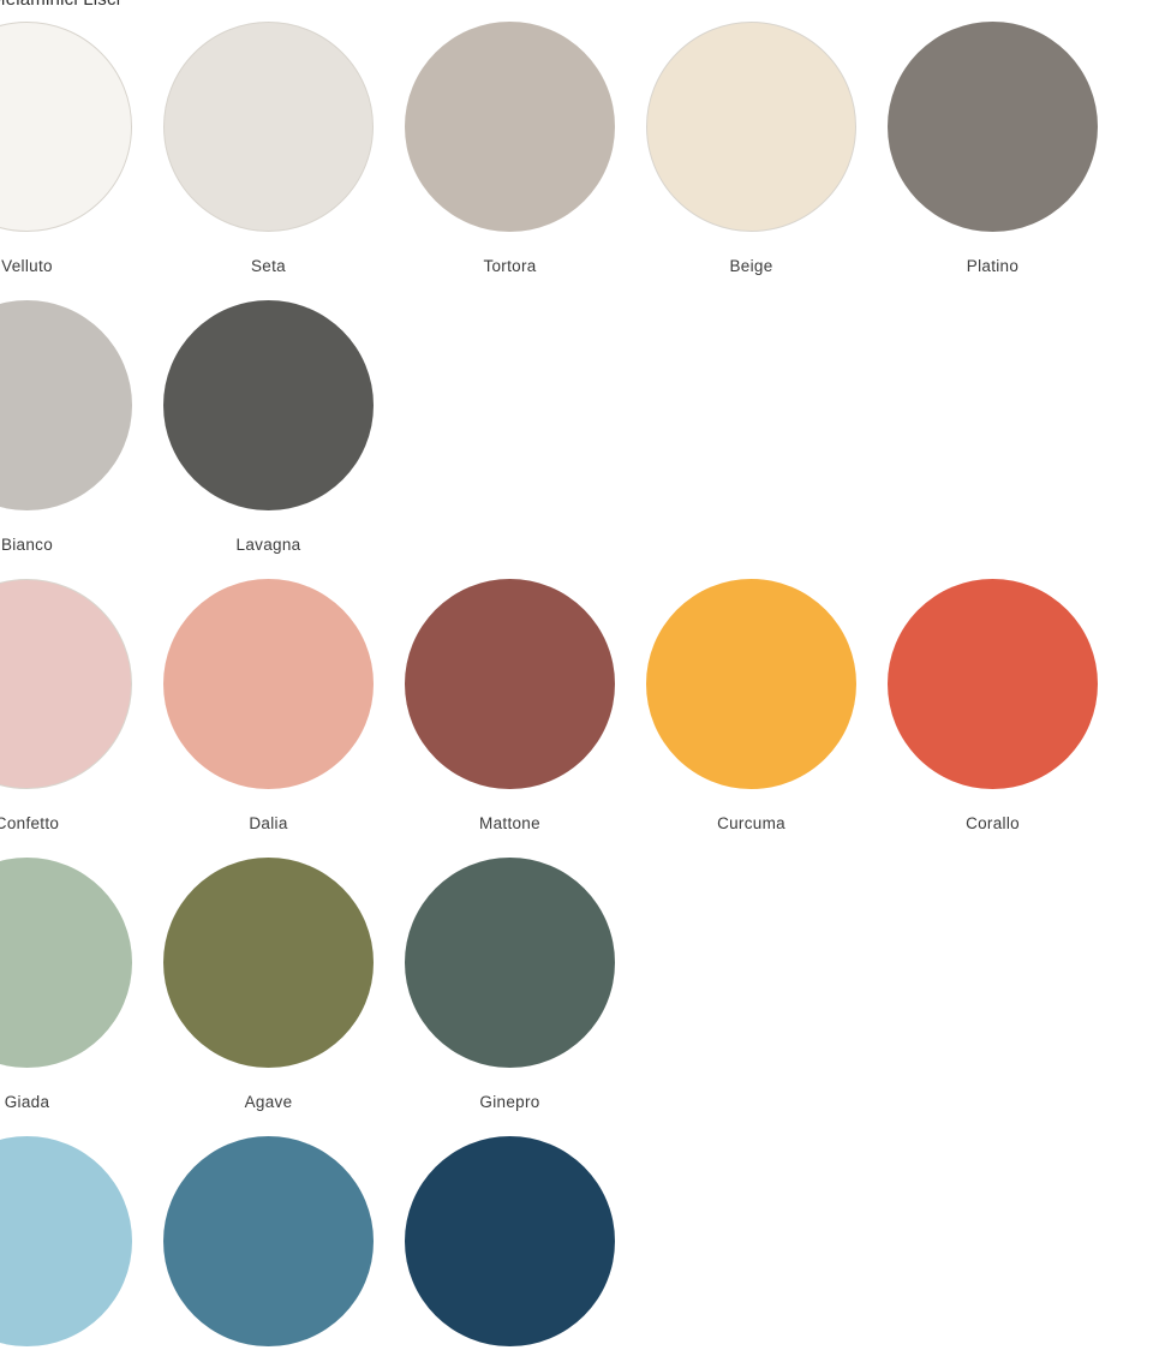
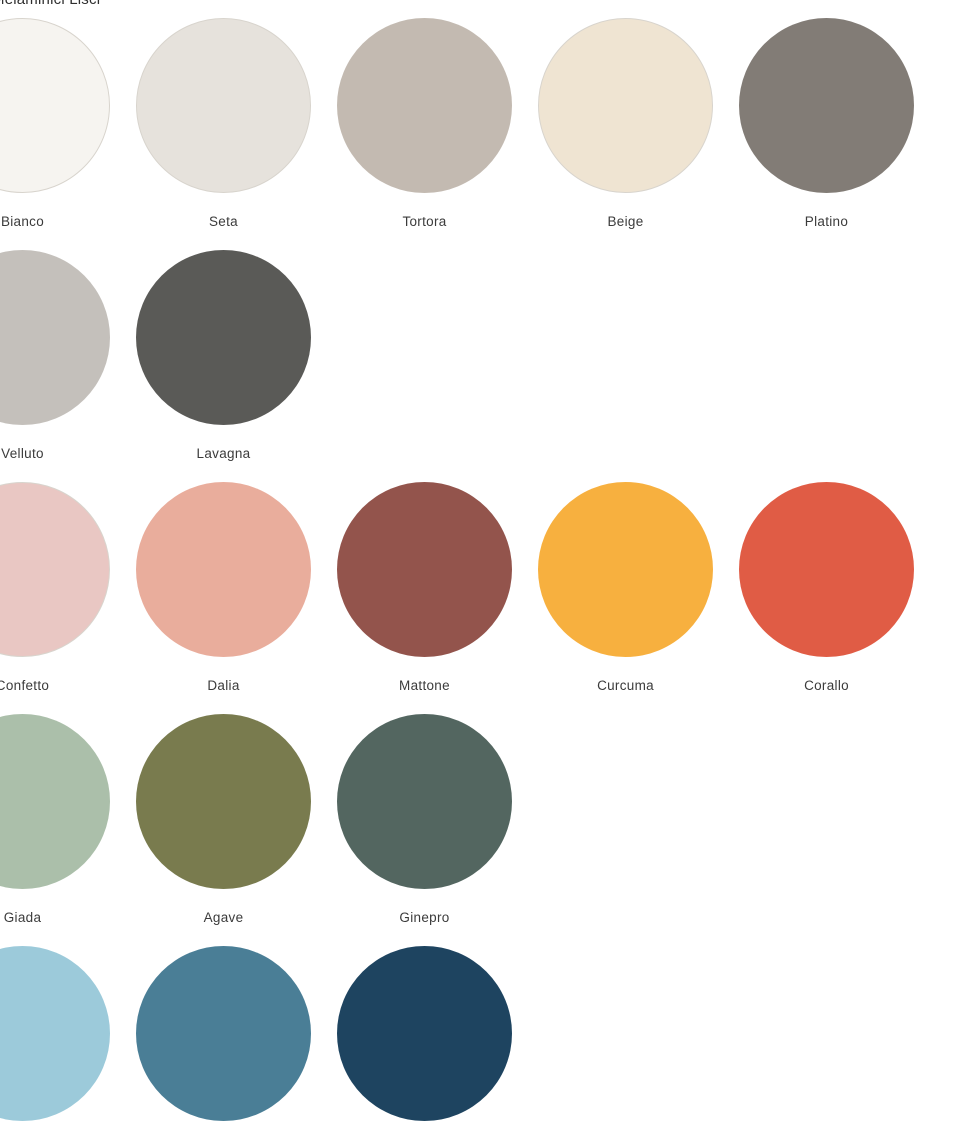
- Velluto
+ Bianco
  Seta
  Tortora
  Beige
  Platino
- Bianco
+ Velluto
  Lavagna
  Confetto
  Dalia
  Mattone
  Curcuma
  Corallo
  Giada
  Agave
  Ginepro
